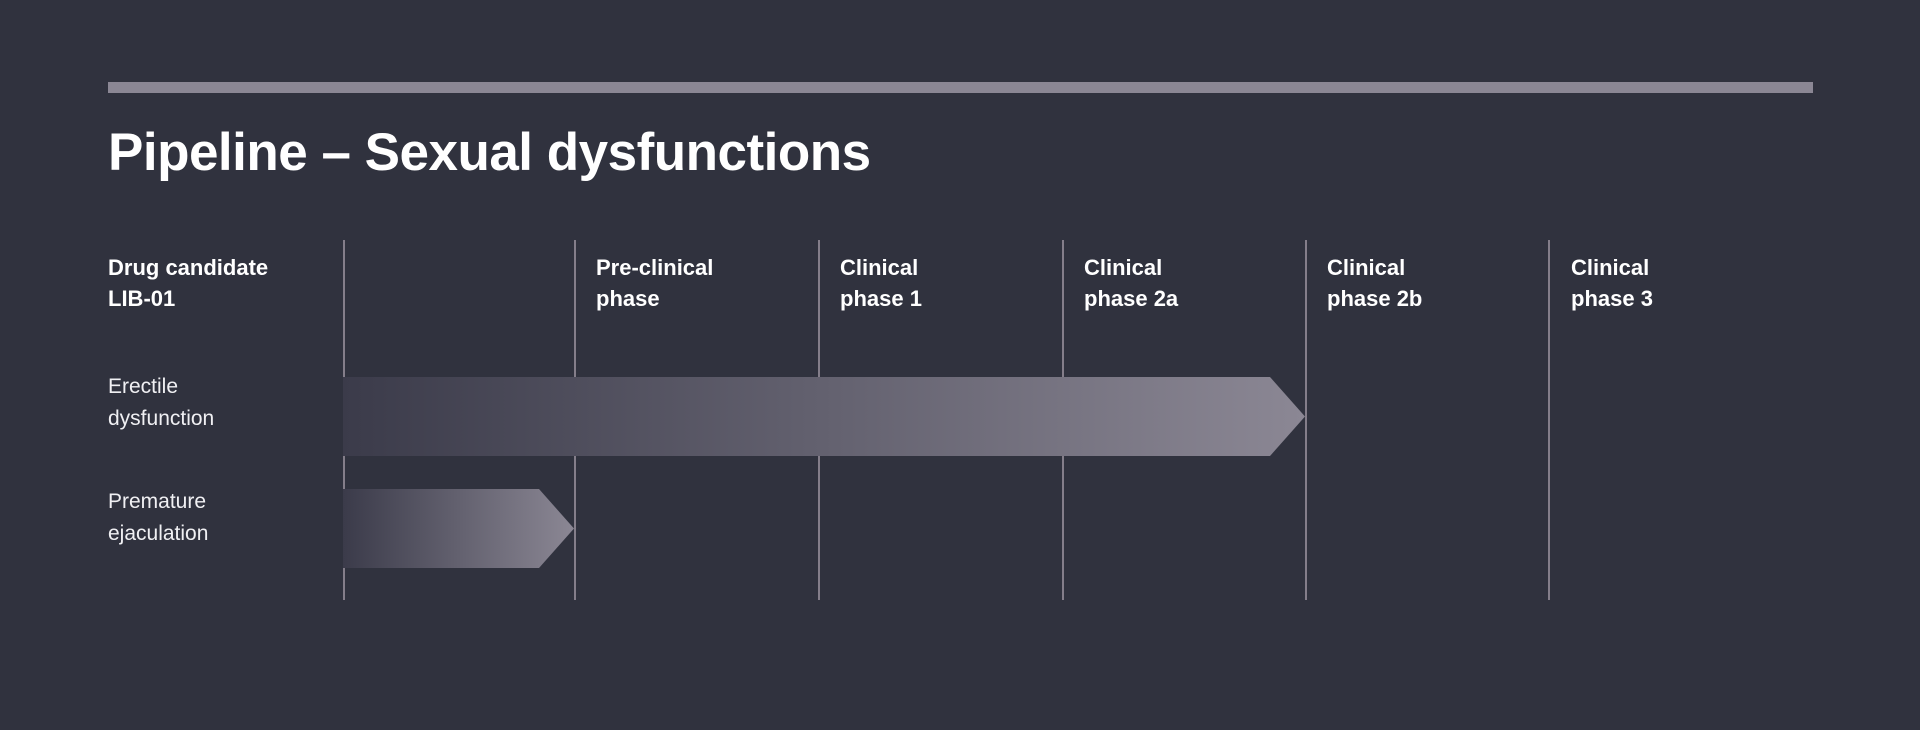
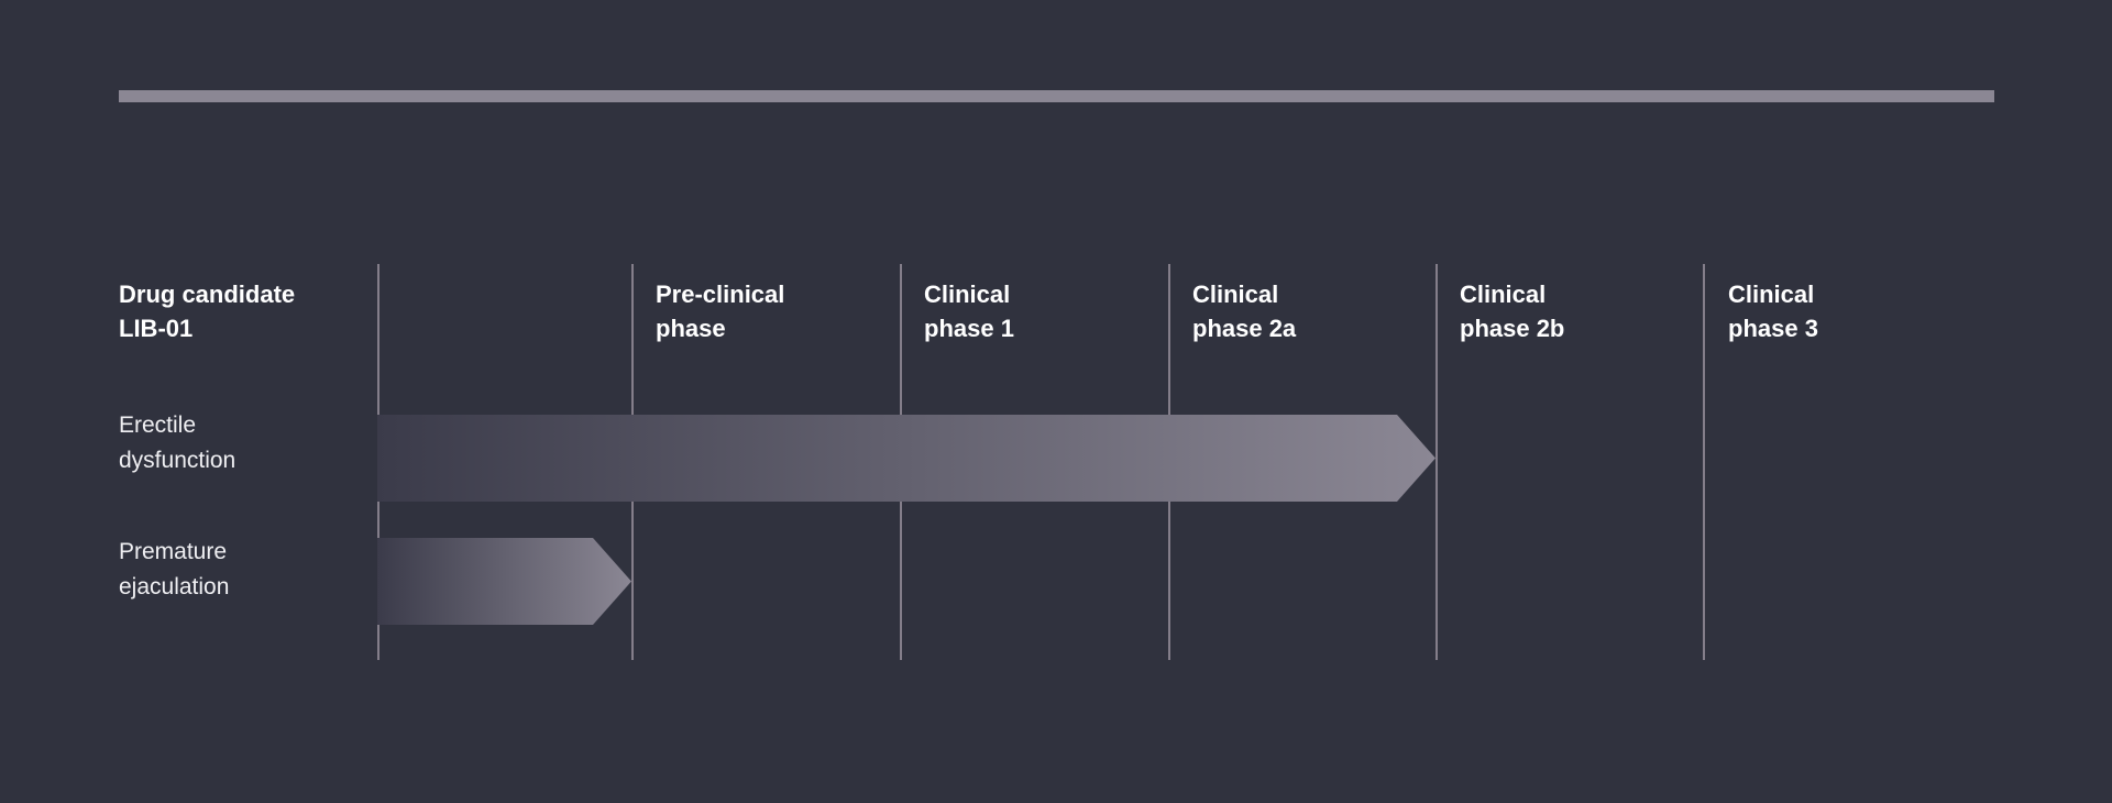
- Pipeline – Sexual dysfunctions
  Drug candidate
  LIB-01
  Pre-clinical
  phase
  Clinical
  phase 1
  Clinical
  phase 2a
  Clinical
  phase 2b
  Clinical
  phase 3
  Erectile
  dysfunction
  Premature
  ejaculation
